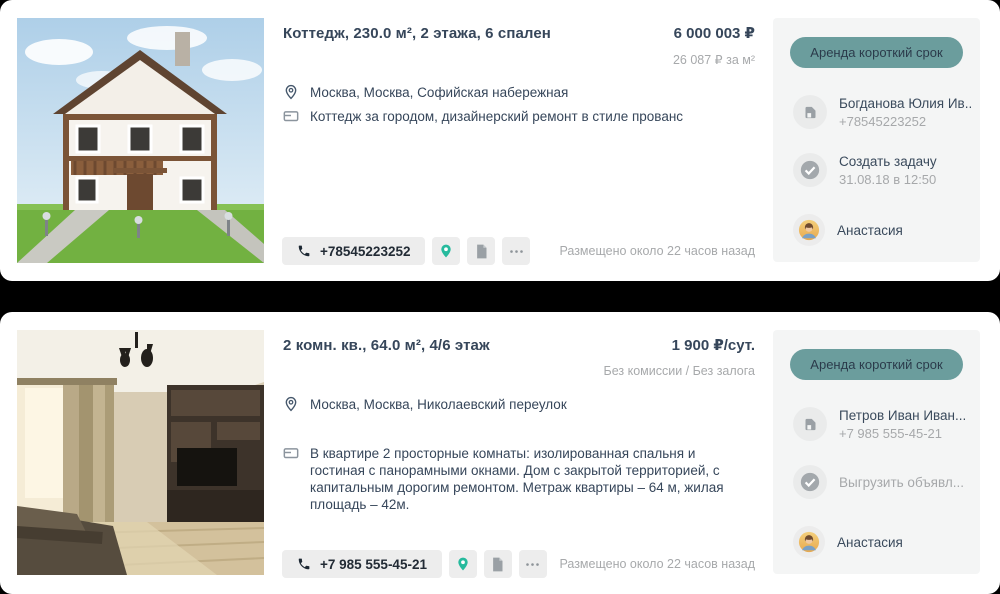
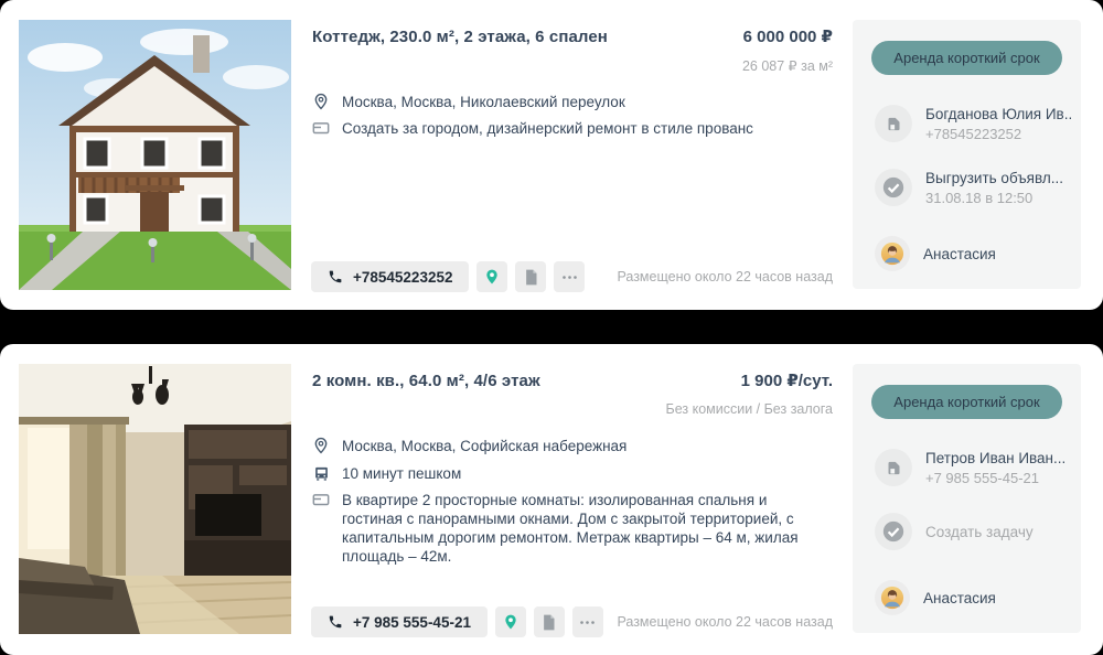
  Коттедж, 230.0 м², 2 этажа, 6 спален
- 6 000 003 ₽
+ 6 000 000 ₽
  26 087 ₽ за м²
- Москва, Москва, Софийская набережная
+ Москва, Москва, Николаевский переулок
- Коттедж за городом, дизайнерский ремонт в стиле прованс
+ Создать за городом, дизайнерский ремонт в стиле прованс
  +78545223252
  Размещено около 22 часов назад
  Аренда короткий срок
  Богданова Юлия Ив..
  +78545223252
- Создать задачу
+ Выгрузить объявл...
  31.08.18 в 12:50
  Анастасия
  2 комн. кв., 64.0 м², 4/6 этаж
  1 900 ₽/сут.
  Без комиссии / Без залога
- Москва, Москва, Николаевский переулок
+ Москва, Москва, Софийская набережная
+ 10 минут пешком
  В квартире 2 просторные комнаты: изолированная спальня и гостиная с панорамными окнами. Дом с закрытой территорией, с капитальным дорогим ремонтом. Метраж квартиры – 64 м, жилая площадь – 42м.
  +7 985 555-45-21
  Размещено около 22 часов назад
  Аренда короткий срок
  Петров Иван Иван...
  +7 985 555-45-21
- Выгрузить объявл...
+ Создать задачу
  Анастасия
